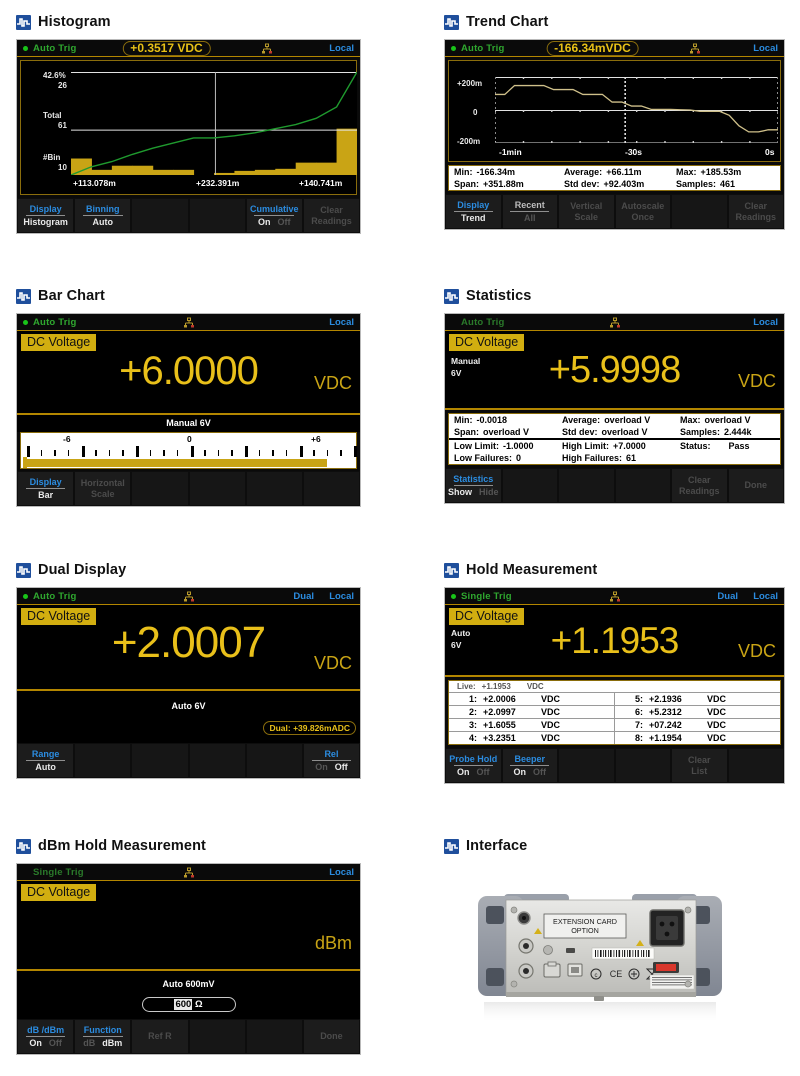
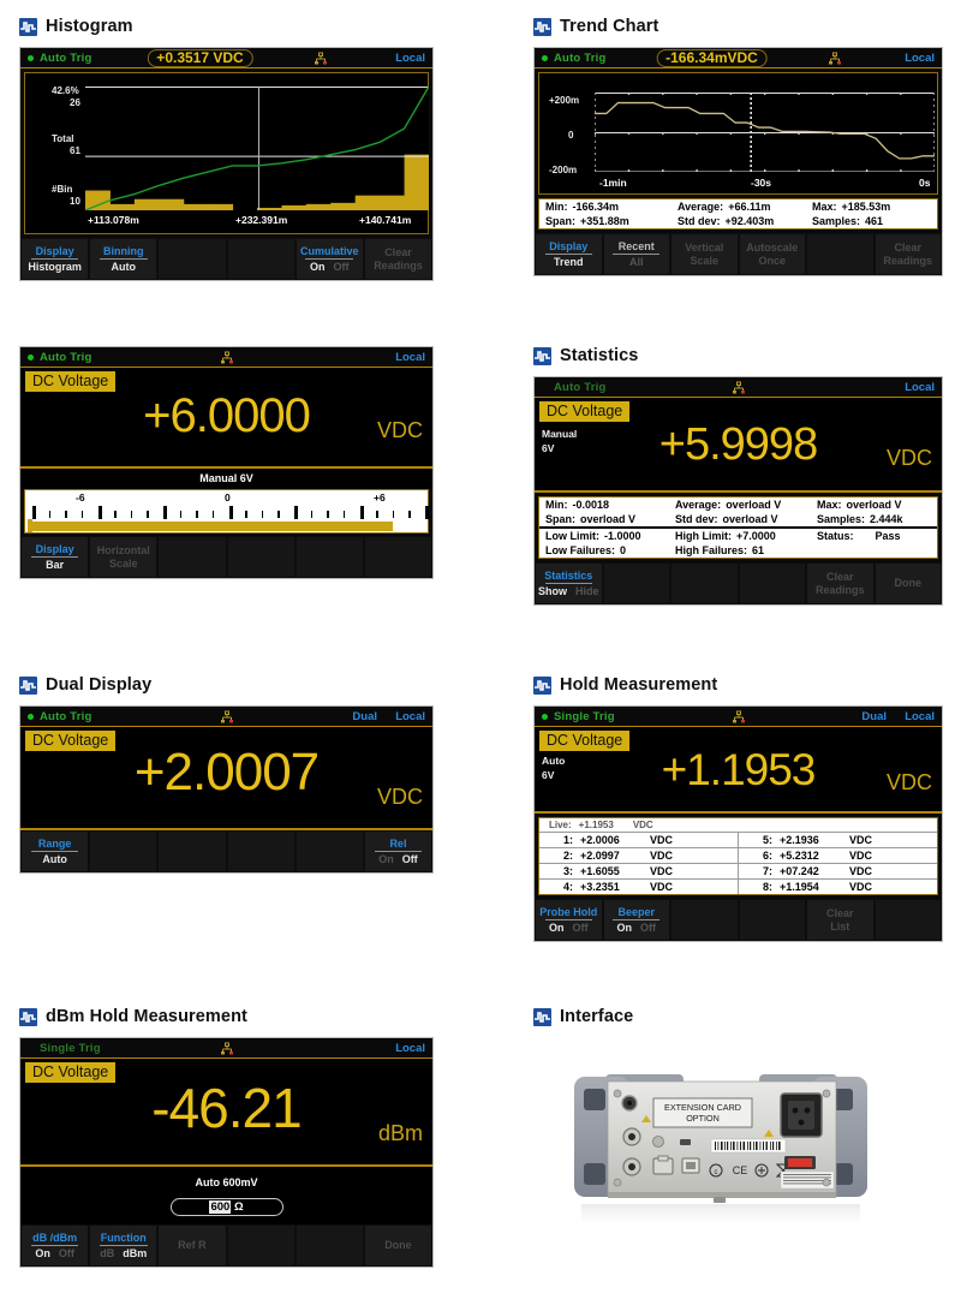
  Histogram
  Auto Trig
  +0.3517 VDC
  Local
  42.6%
  26
  Total
  61
  #Bin
  10
  +113.078m
  +232.391m
  +140.741m
  Display
  Histogram
  Binning
  Auto
  Cumulative
  On
  Off
  Clear
  Readings
  Trend Chart
  Auto Trig
  -166.34mVDC
  Local
  +200m
  0
  -200m
  -1min
  -30s
  0s
  Min:
  -166.34m
  Average:
  +66.11m
  Max:
  +185.53m
  Span:
  +351.88m
  Std dev:
  +92.403m
  Samples:
  461
  Display
  Trend
  Recent
  All
  Vertical
  Scale
  Autoscale
  Once
  Clear
  Readings
- Bar Chart
  Auto Trig
  Local
  DC Voltage
  +6.0000
  VDC
  Manual 6V
  -6
  0
  +6
  Display
  Bar
  Horizontal
  Scale
  Statistics
  Auto Trig
  Local
  DC Voltage
  Manual
  6V
  +5.9998
  VDC
  Min:
  -0.0018
  Average:
  overload V
  Max:
  overload V
  Span:
  overload V
  Std dev:
  overload V
  Samples:
  2.444k
  Low Limit:
  -1.0000
  High Limit:
  +7.0000
  Status:
  Pass
  Low Failures:
  0
  High Failures:
  61
  Statistics
  Show
  Hide
  Clear
  Readings
  Done
  Dual Display
  Auto Trig
  Dual
  Local
  DC Voltage
  +2.0007
  VDC
- Auto 6V
- Dual: +39.826mADC
  Range
  Auto
  Rel
  On
  Off
  Hold Measurement
  Single Trig
  Dual
  Local
  DC Voltage
  Auto
  6V
  +1.1953
  VDC
  Live:
  +1.1953
  VDC
  1:
  +2.0006
  VDC
  2:
  +2.0997
  VDC
  3:
  +1.6055
  VDC
  4:
  +3.2351
  VDC
  5:
  +2.1936
  VDC
  6:
  +5.2312
  VDC
  7:
  +07.242
  VDC
  8:
  +1.1954
  VDC
  Probe Hold
  On
  Off
  Beeper
  On
  Off
  Clear
  List
  dBm Hold Measurement
  Single Trig
  Local
  DC Voltage
+ -46.21
  dBm
  Auto 600mV
  600 Ω
  dB /dBm
  On
  Off
  Function
  dB
  dBm
  Ref R
  Done
  Interface
  EXTENSION CARD
  OPTION
  CE
